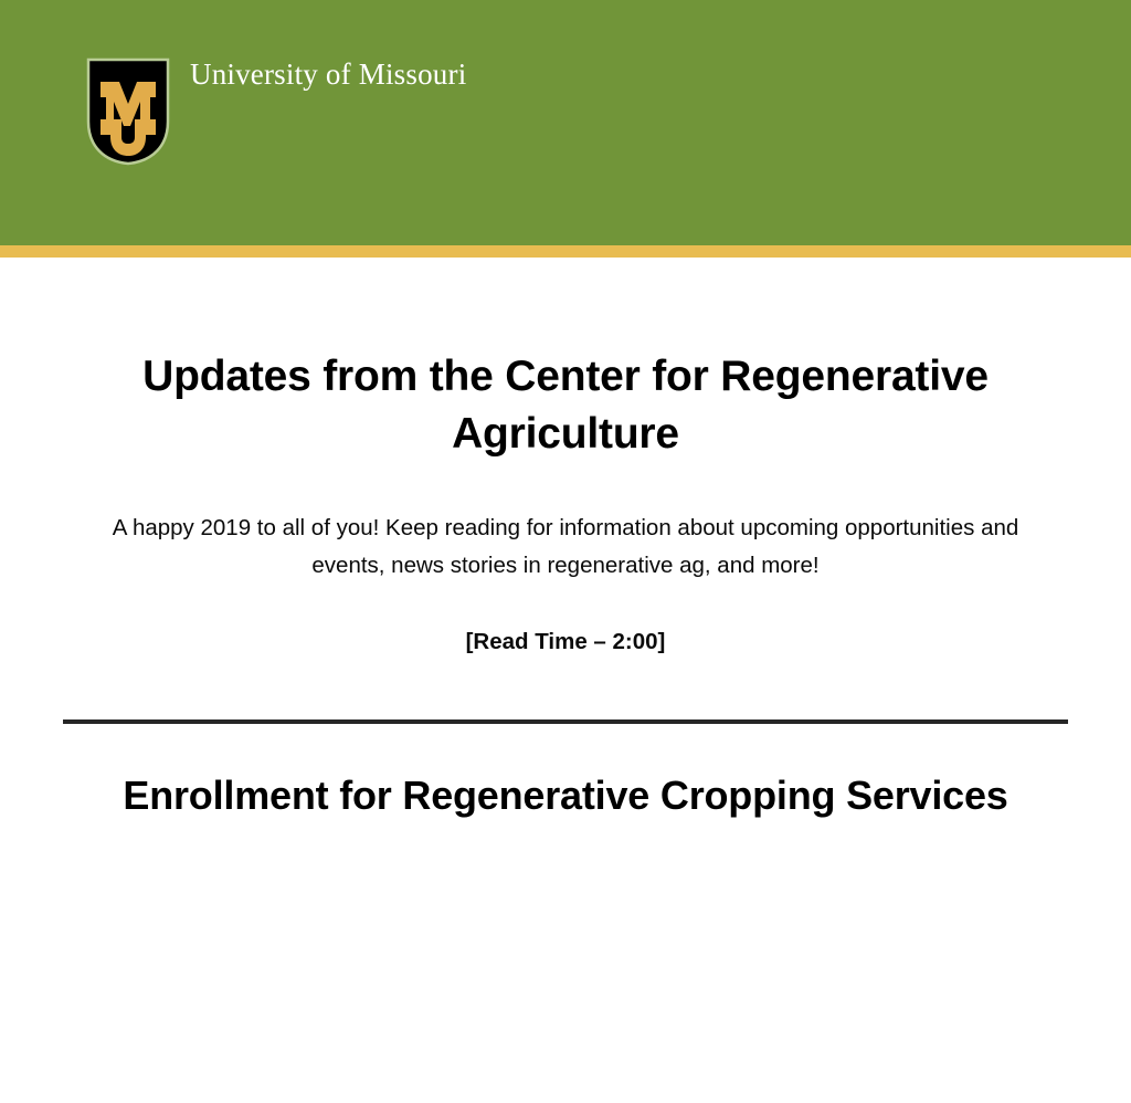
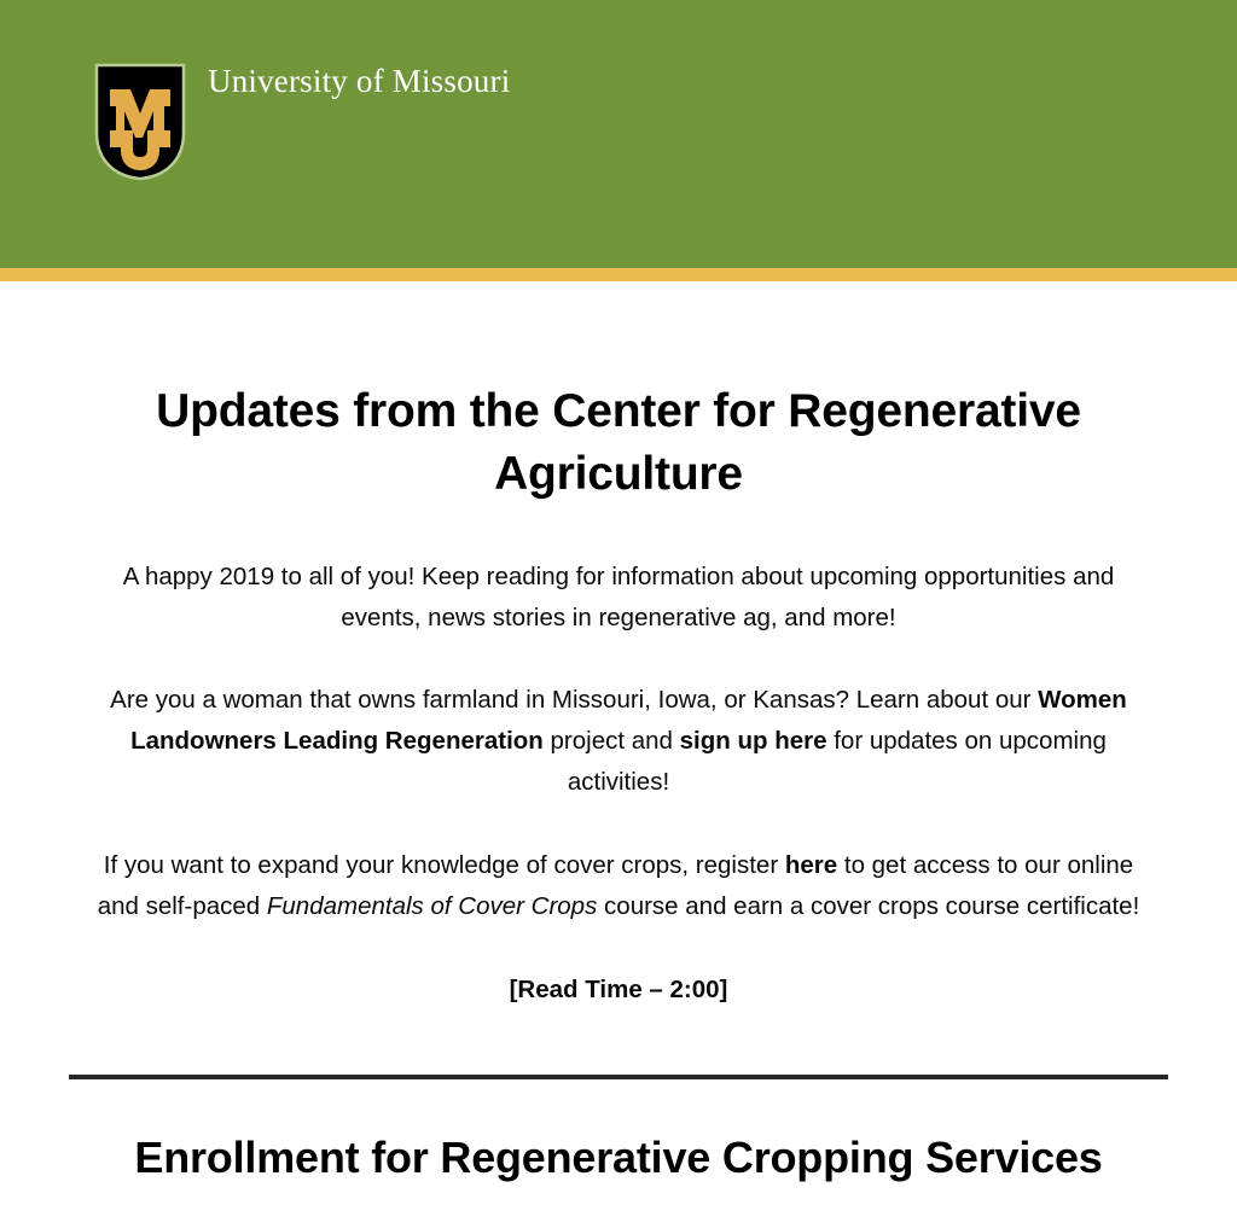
  University of Missouri
  Updates from the Center for Regenerative Agriculture
  A happy 2019 to all of you! Keep reading for information about upcoming opportunities and events, news stories in regenerative ag, and more!
+ Are you a woman that owns farmland in Missouri, Iowa, or Kansas? Learn about our Women Landowners Leading Regeneration project and sign up here for updates on upcoming activities!
+ If you want to expand your knowledge of cover crops, register here to get access to our online and self-paced Fundamentals of Cover Crops course and earn a cover crops course certificate!
  [Read Time – 2:00]
  Enrollment for Regenerative Cropping Services
